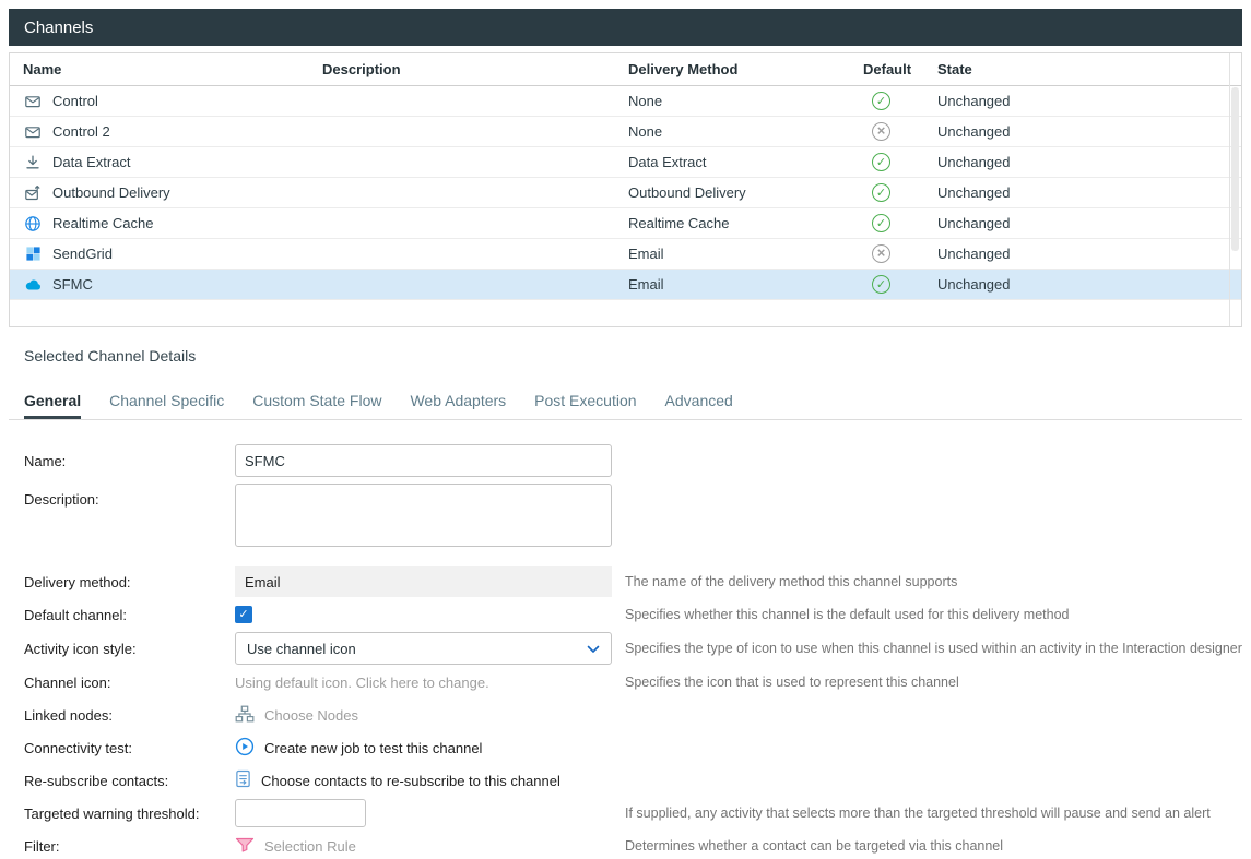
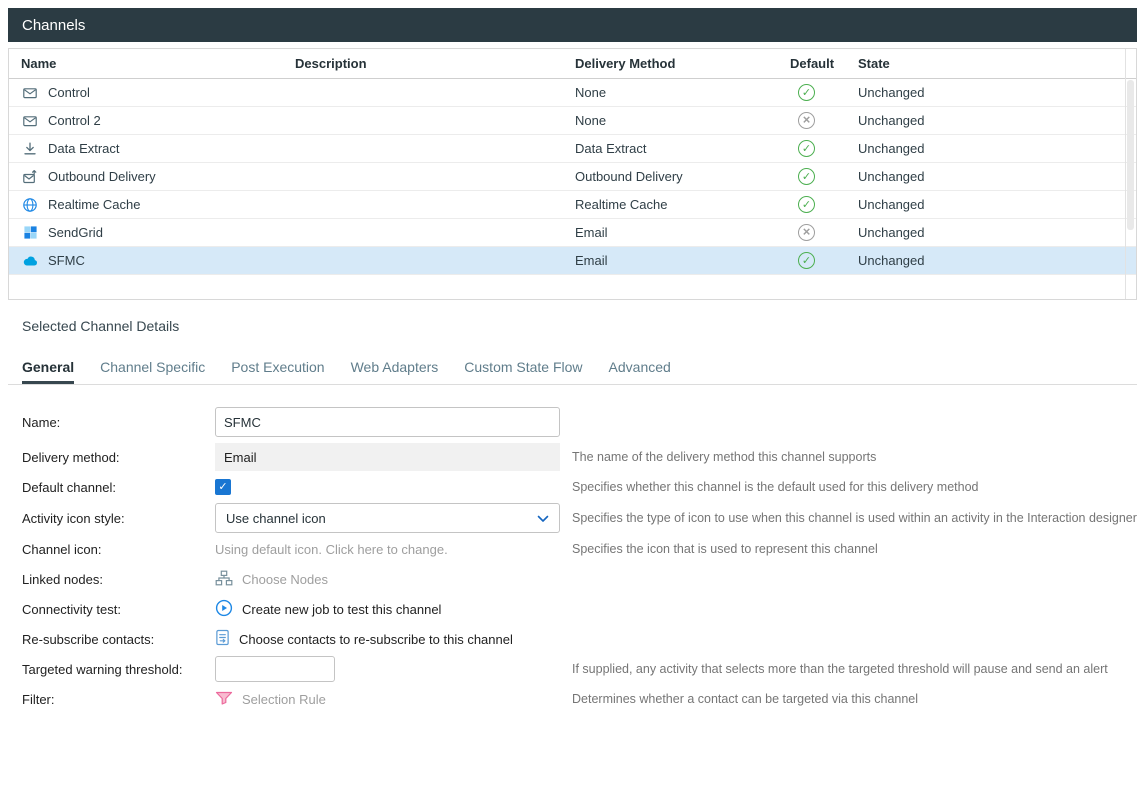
  Channels
  Name
  Description
  Delivery Method
  Default
  State
  Control
  None
  Unchanged
  Control 2
  None
  Unchanged
  Data Extract
  Data Extract
  Unchanged
  Outbound Delivery
  Outbound Delivery
  Unchanged
  Realtime Cache
  Realtime Cache
  Unchanged
  SendGrid
  Email
  Unchanged
  SFMC
  Email
  Unchanged
  Selected Channel Details
  General
  Channel Specific
- Custom State Flow
+ Post Execution
  Web Adapters
- Post Execution
+ Custom State Flow
  Advanced
  Name:
  SFMC
- Description:
  Delivery method:
  Email
  The name of the delivery method this channel supports
  Default channel:
  Specifies whether this channel is the default used for this delivery method
  Activity icon style:
  Use channel icon
  Specifies the type of icon to use when this channel is used within an activity in the Interaction designer
  Channel icon:
  Using default icon. Click here to change.
  Specifies the icon that is used to represent this channel
  Linked nodes:
  Choose Nodes
  Connectivity test:
  Create new job to test this channel
  Re-subscribe contacts:
  Choose contacts to re-subscribe to this channel
  Targeted warning threshold:
  If supplied, any activity that selects more than the targeted threshold will pause and send an alert
  Filter:
  Selection Rule
  Determines whether a contact can be targeted via this channel
